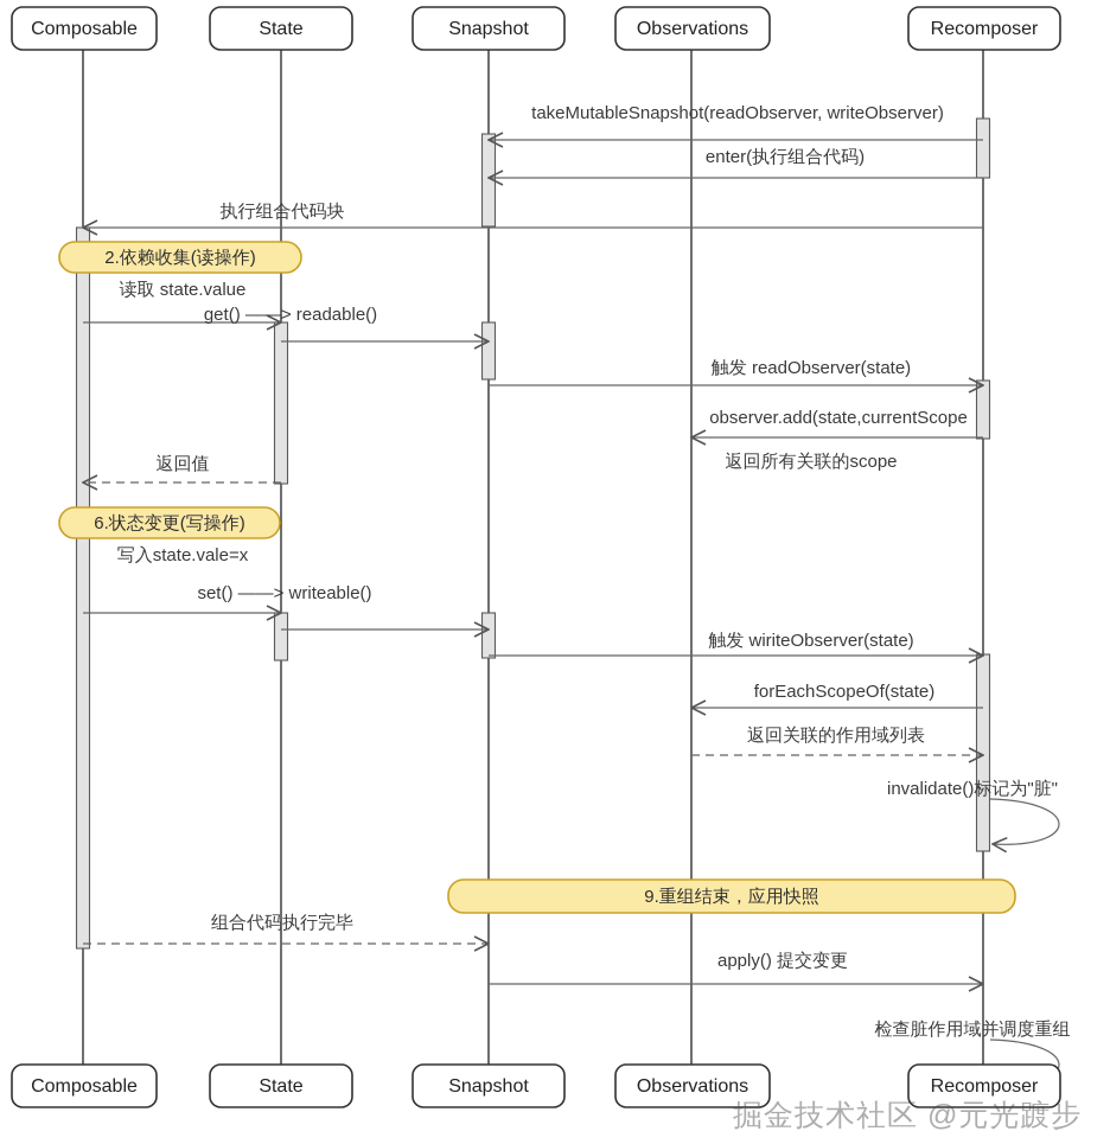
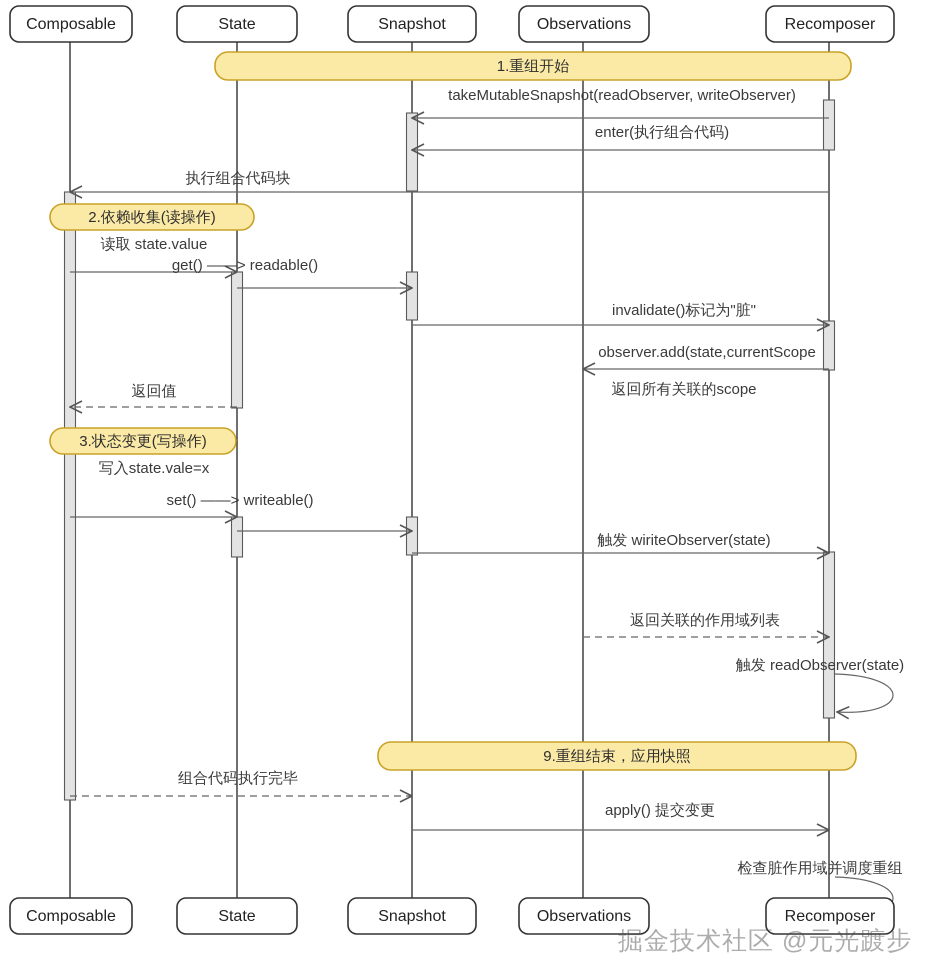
  takeMutableSnapshot(readObserver, writeObserver)
  enter(执行组合代码)
  执行组合代码块
  读取 state.value
  get() ——> readable()
- 触发 readObserver(state)
+ invalidate()标记为"脏"
  observer.add(state,currentScope
  返回所有关联的scope
  返回值
  写入state.vale=x
  set() ——> writeable()
  触发 wiriteObserver(state)
- forEachScopeOf(state)
  返回关联的作用域列表
- invalidate()标记为"脏"
+ 触发 readObserver(state)
  组合代码执行完毕
  apply() 提交变更
  检查脏作用域并调度重组
+ 1.重组开始
  2.依赖收集(读操作)
- 6.状态变更(写操作)
+ 3.状态变更(写操作)
  9.重组结束，应用快照
  Composable
  Composable
  State
  State
  Snapshot
  Snapshot
  Observations
  Observations
  Recomposer
  Recomposer
  掘金技术社区 @元光踱步
